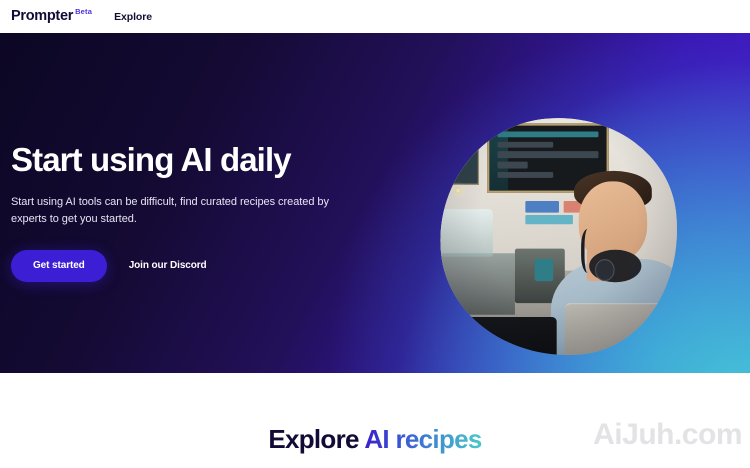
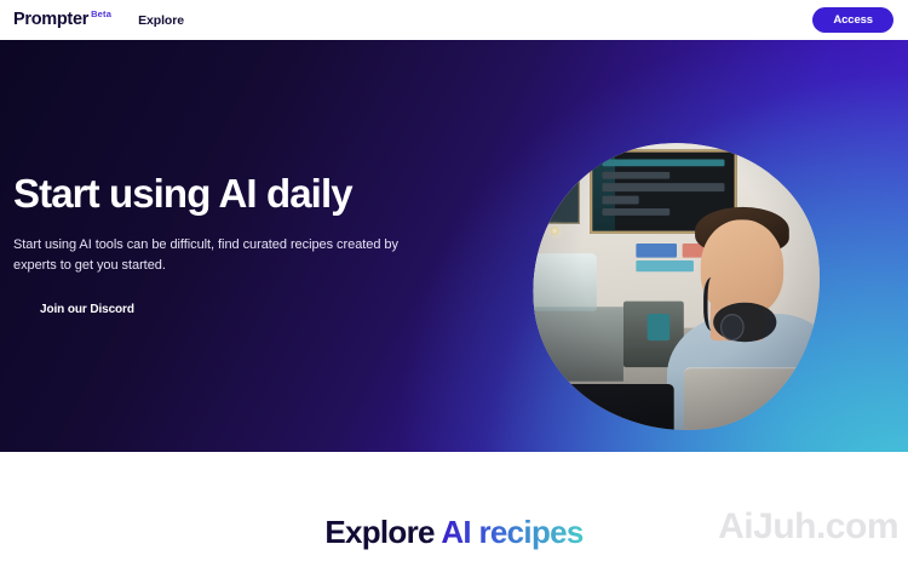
  Prompter
  Beta
  Explore
+ Access
  Start using AI daily
  Start using AI tools can be difficult, find curated recipes created by experts to get you started.
- Get started
  Join our Discord
  Explore AI recipes
  AiJuh.com
